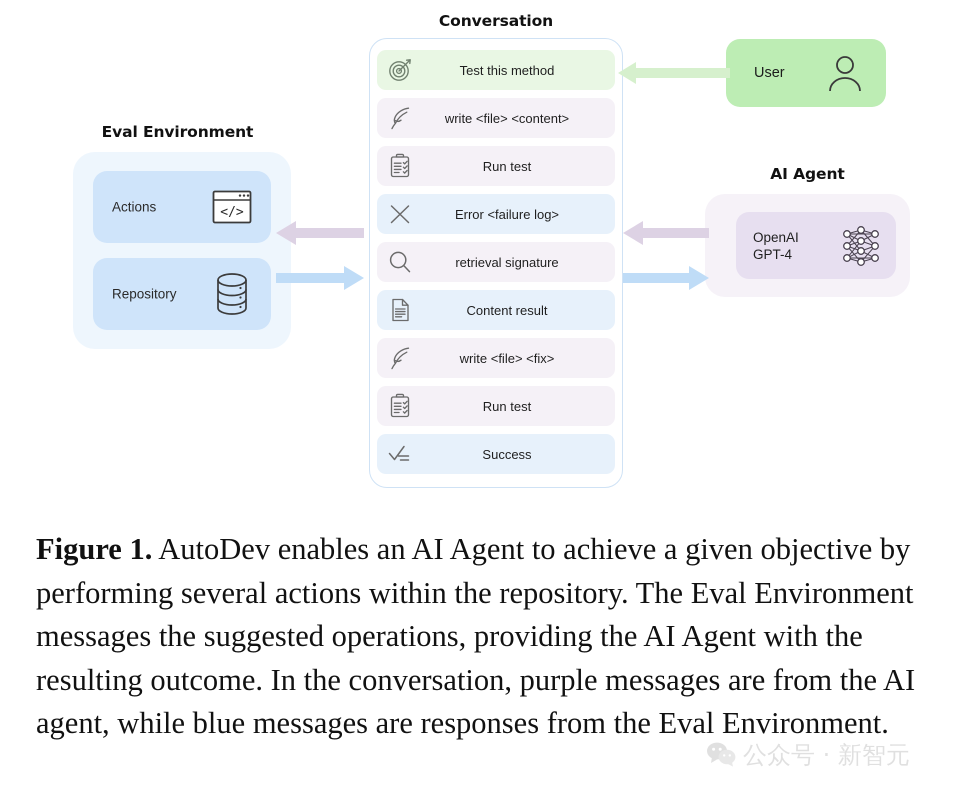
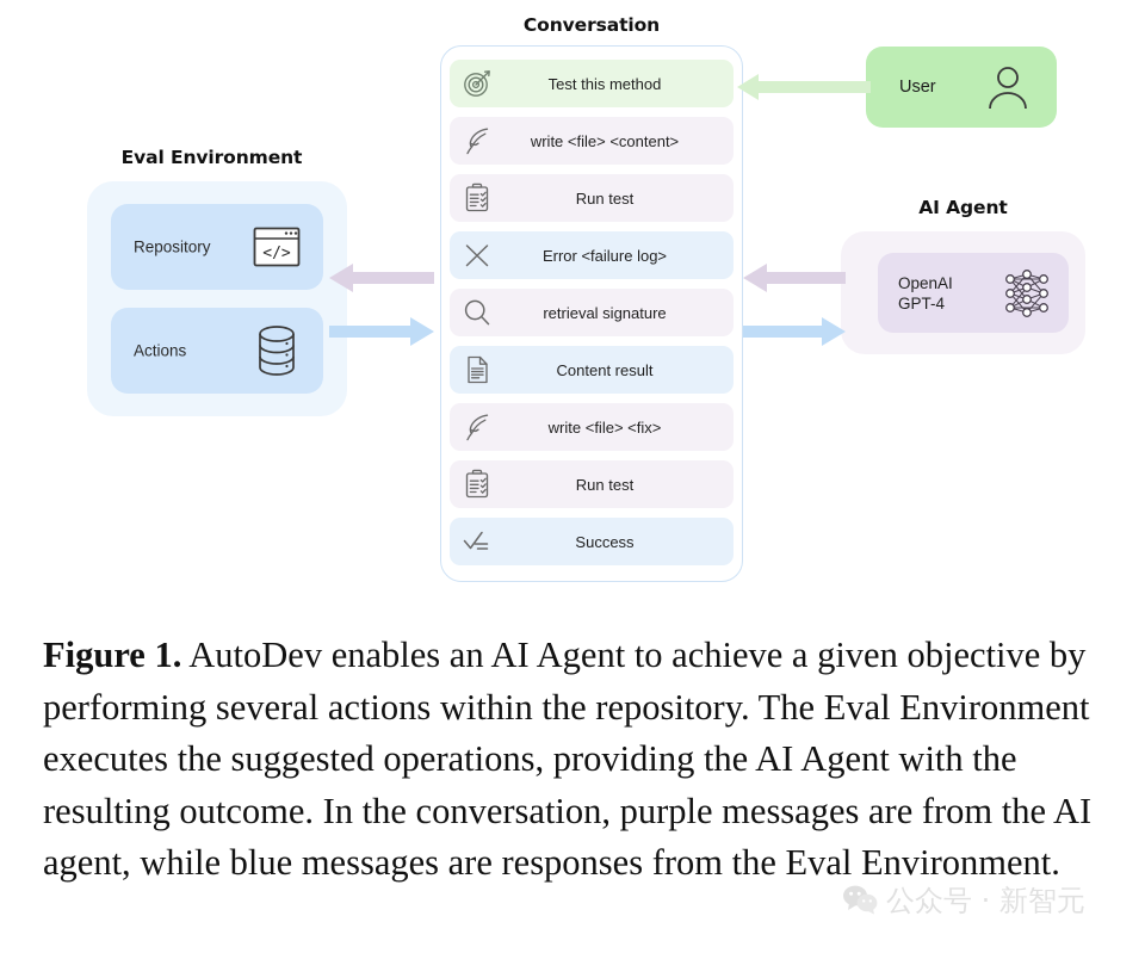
  Eval Environment
- Actions
+ Repository
  </>
- Repository
+ Actions
  Conversation
  Test this method
  write <file> <content>
  Run test
  Error <failure log>
  retrieval signature
  Content result
  write <file> <fix>
  Run test
  Success
  User
  AI Agent
  OpenAI
  GPT-4
- Figure 1. AutoDev enables an AI Agent to achieve a given objective by performing several actions within the repository. The Eval Environment messages the suggested operations, providing the AI Agent with the resulting outcome. In the conversation, purple messages are from the AI agent, while blue messages are responses from the Eval Environment.
+ Figure 1. AutoDev enables an AI Agent to achieve a given objective by performing several actions within the repository. The Eval Environment executes the suggested operations, providing the AI Agent with the resulting outcome. In the conversation, purple messages are from the AI agent, while blue messages are responses from the Eval Environment.
  公众号 · 新智元
